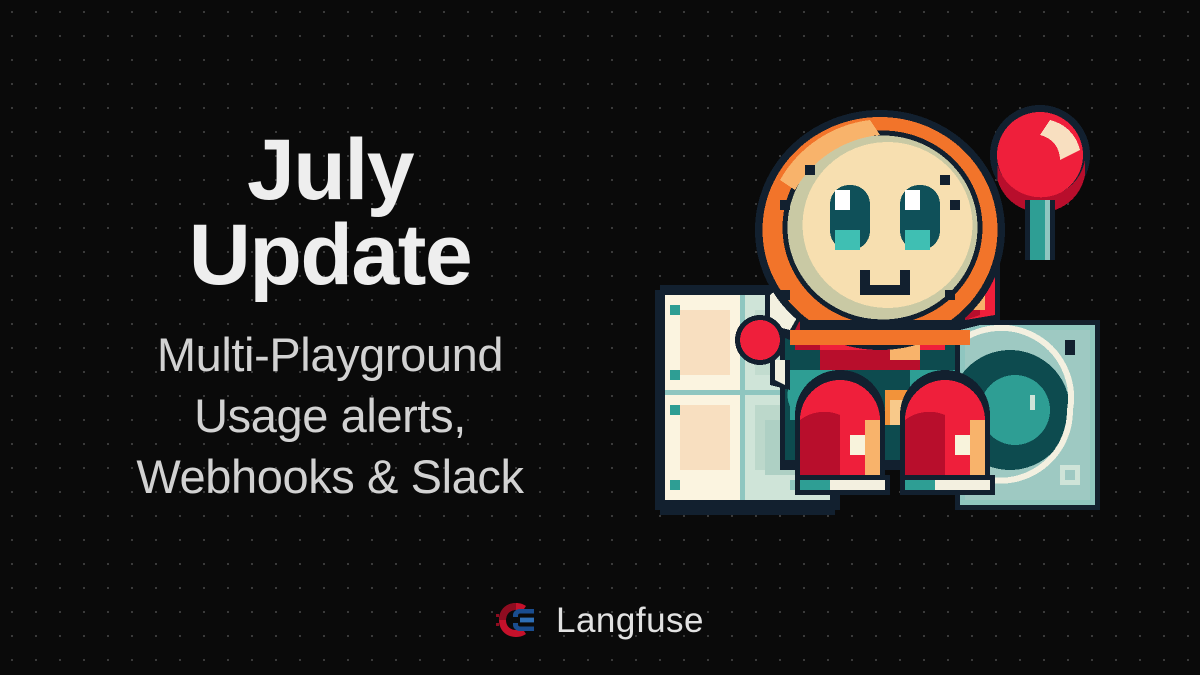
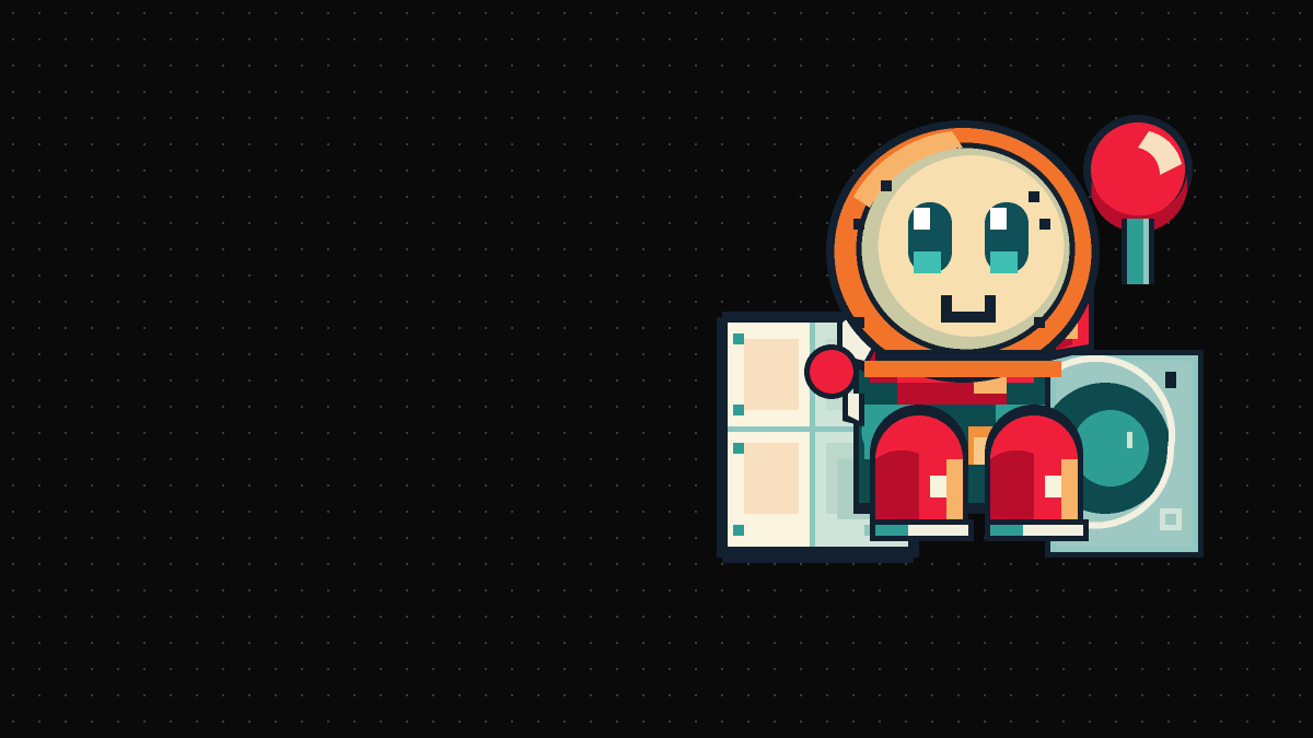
- July
- Update
- Multi-Playground
- Usage alerts,
- Webhooks & Slack
- Langfuse
